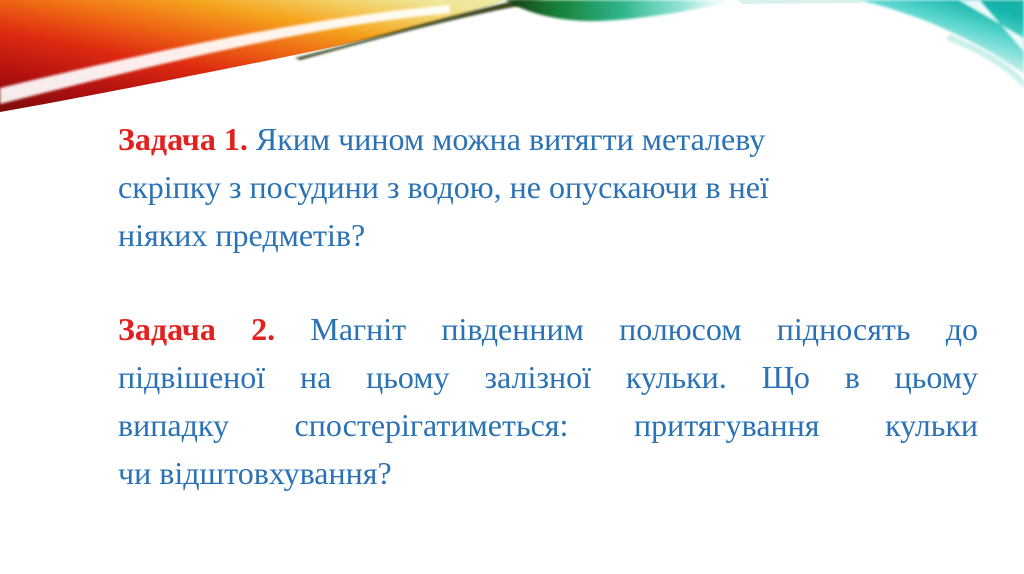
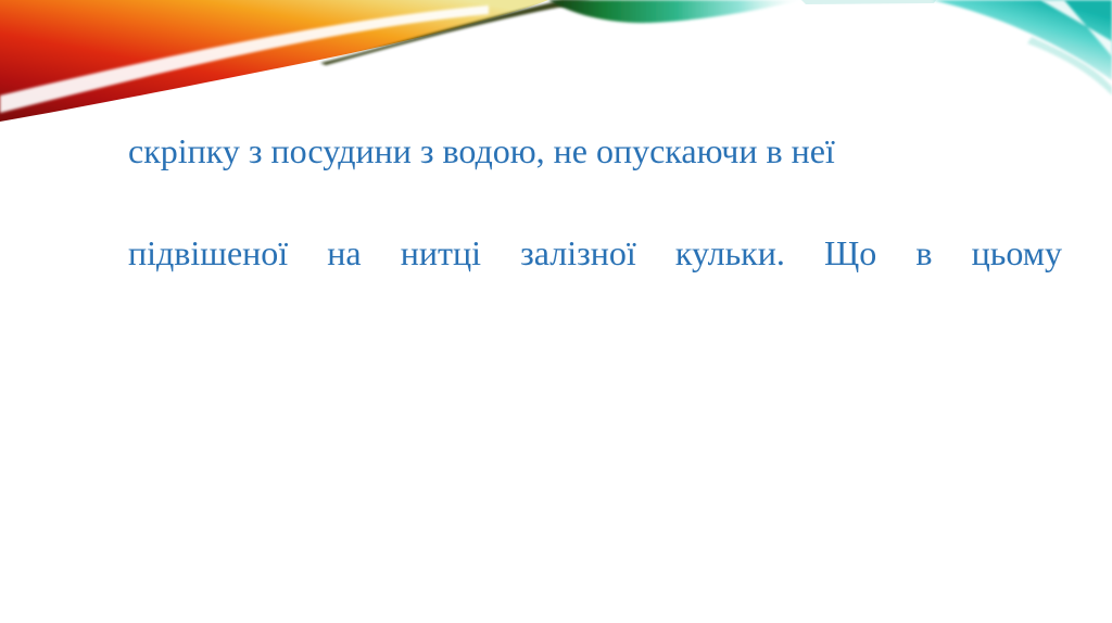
- Задача 1. Яким чином можна витягти металеву
  скріпку з посудини з водою, не опускаючи в неї
- ніяких предметів?
- Задача 2. Магніт південним полюсом підносять до
- підвішеної на цьому залізної кульки. Що в цьому
+ підвішеної на нитці залізної кульки. Що в цьому
- випадку спостерігатиметься: притягування кульки
- чи відштовхування?
